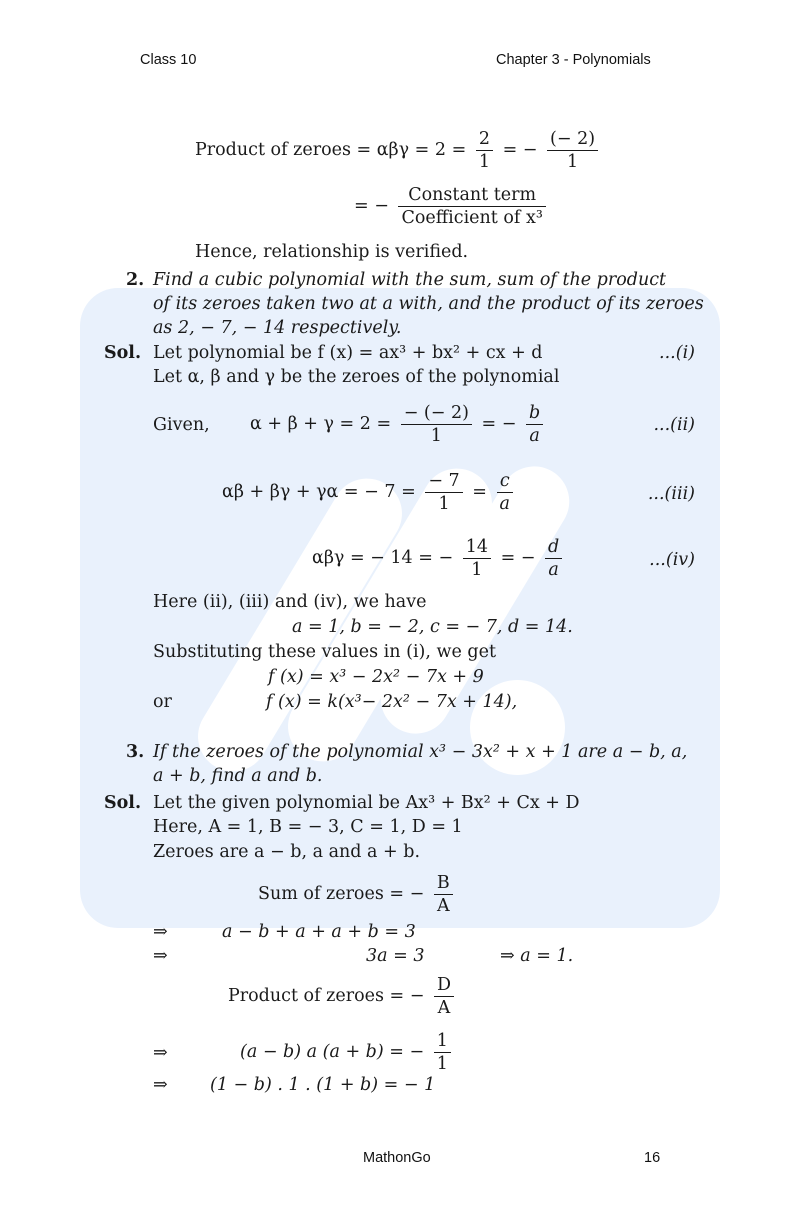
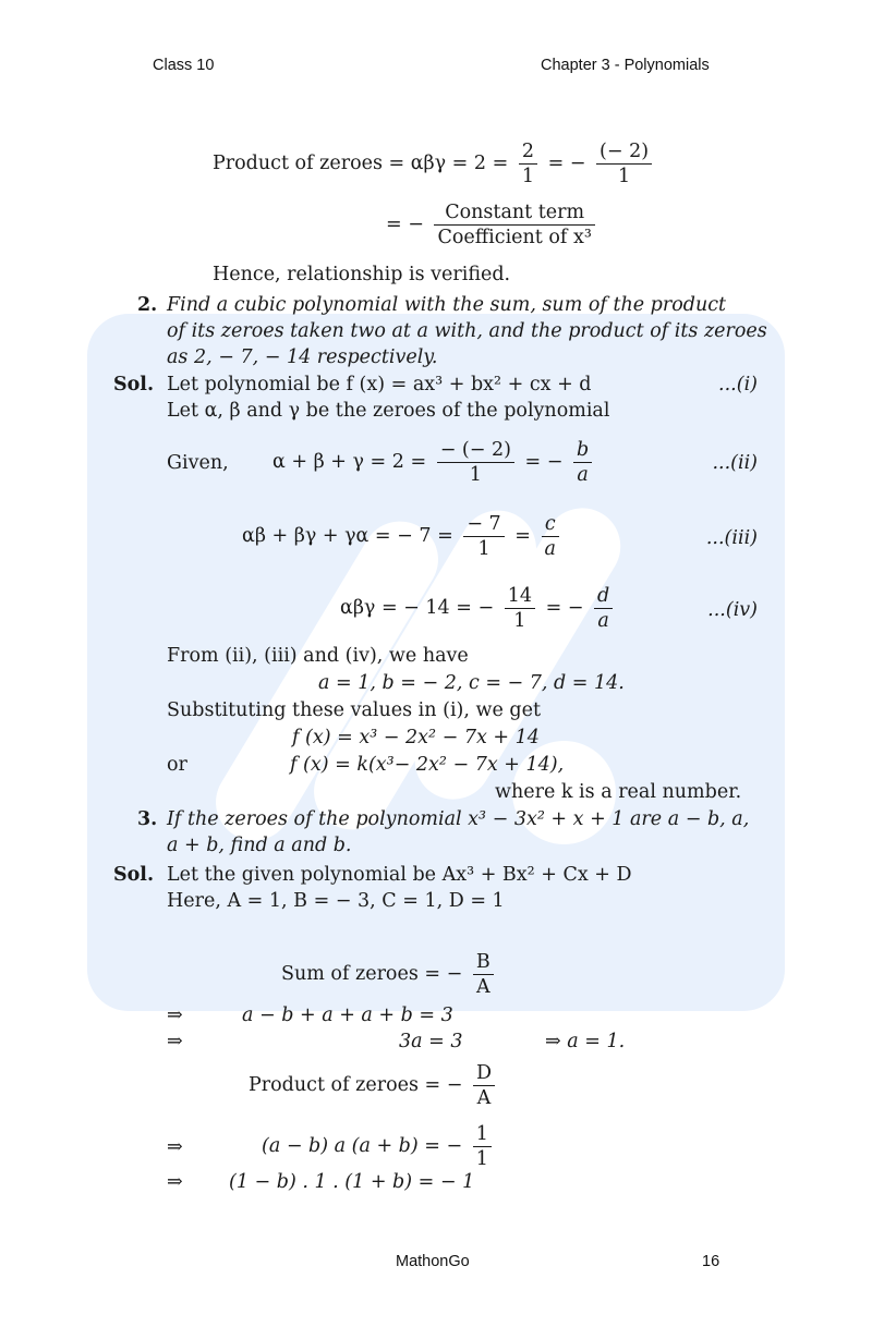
  Class 10
  Chapter 3 - Polynomials
  Product of zeroes = αβγ = 2 =
  2
  1
  = −
  (− 2)
  1
  = −
  Constant term
  Coefficient of x³
  Hence, relationship is verified.
  2.
  Find a cubic polynomial with the sum, sum of the product
  of its zeroes taken two at a with, and the product of its zeroes
  as 2, − 7, − 14 respectively.
  Sol.
  Let polynomial be f (x) = ax³ + bx² + cx + d
  ...(i)
  Let α, β and γ be the zeroes of the polynomial
  Given,
  α + β + γ = 2 =
  − (− 2)
  1
  = −
  b
  a
  ...(ii)
  αβ + βγ + γα = − 7 =
  − 7
  1
  =
  c
  a
  ...(iii)
  αβγ = − 14 = −
  14
  1
  = −
  d
  a
  ...(iv)
- Here (ii), (iii) and (iv), we have
+ From (ii), (iii) and (iv), we have
  a = 1, b = − 2, c = − 7, d = 14.
  Substituting these values in (i), we get
- f (x) = x³ − 2x² − 7x + 9
+ f (x) = x³ − 2x² − 7x + 14
  or
  f (x) = k(x³− 2x² − 7x + 14),
+ where k is a real number.
  3.
  If the zeroes of the polynomial x³ − 3x² + x + 1 are a − b, a,
  a + b, find a and b.
  Sol.
  Let the given polynomial be Ax³ + Bx² + Cx + D
  Here, A = 1, B = − 3, C = 1, D = 1
- Zeroes are a − b, a and a + b.
  Sum of zeroes = −
  B
  A
  ⇒
  a − b + a + a + b = 3
  ⇒
  3a = 3
  ⇒ a = 1.
  Product of zeroes = −
  D
  A
  ⇒
  (a − b) a (a + b) = −
  1
  1
  ⇒
  (1 − b) . 1 . (1 + b) = − 1
  MathonGo
  16
